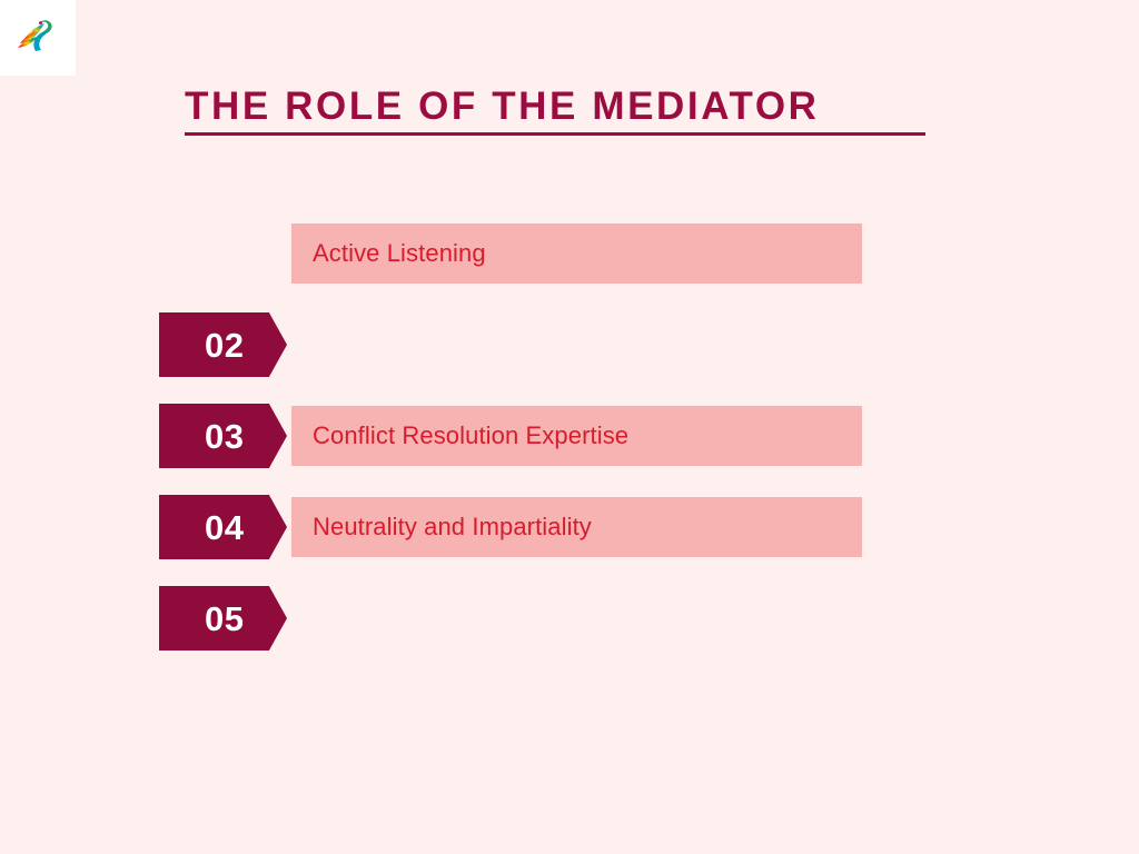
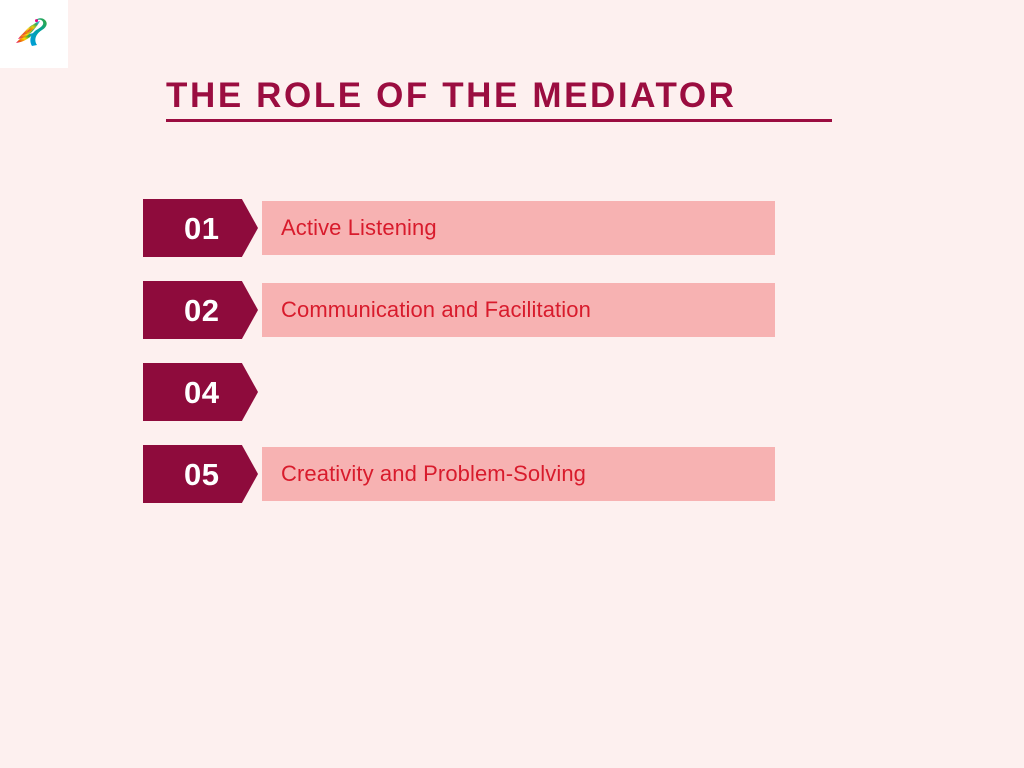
  THE ROLE OF THE MEDIATOR
  Active Listening
+ 01
+ Communication and Facilitation
  02
- Conflict Resolution Expertise
- 03
- Neutrality and Impartiality
  04
+ Creativity and Problem-Solving
  05
